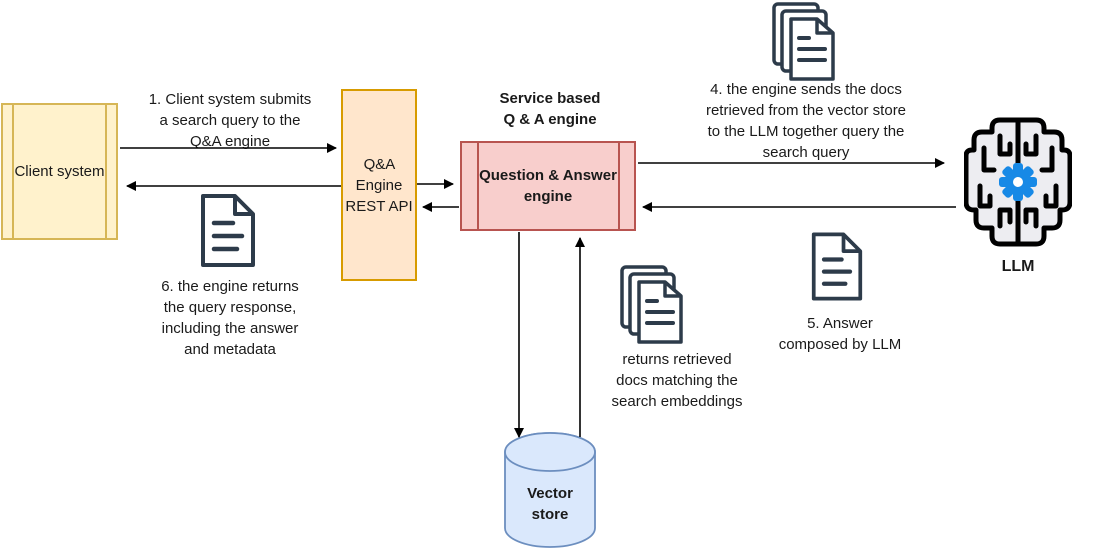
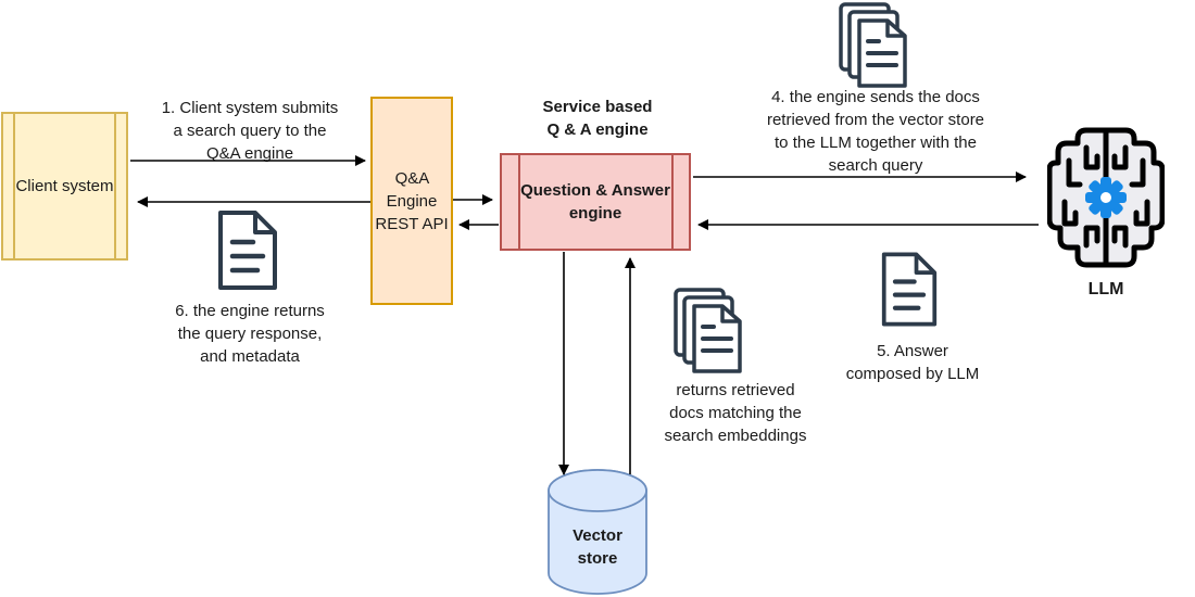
  Client system
  Q&A Engine REST API
  Service based
  Q & A engine
  Question & Answer engine
  1. Client system submits
  a search query to the
  Q&A engine
  returns retrieved
  docs matching the
  search embeddings
  4. the engine sends the docs
  retrieved from the vector store
- to the LLM together query the
+ to the LLM together with the
  search query
  5. Answer
  composed by LLM
  6. the engine returns
  the query response,
- including the answer
  and metadata
  LLM
  Vector
  store
